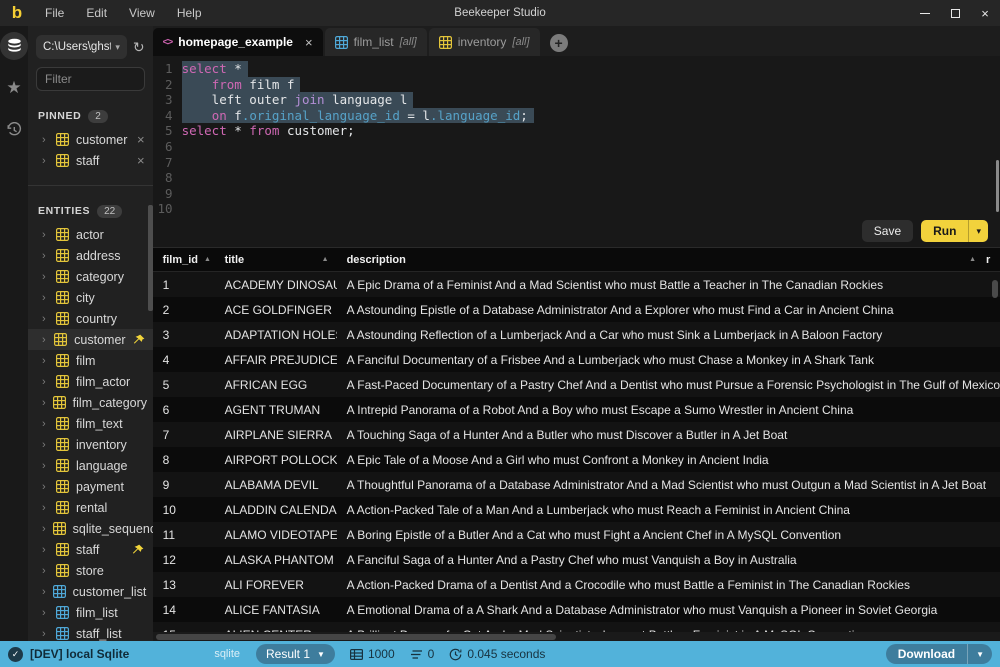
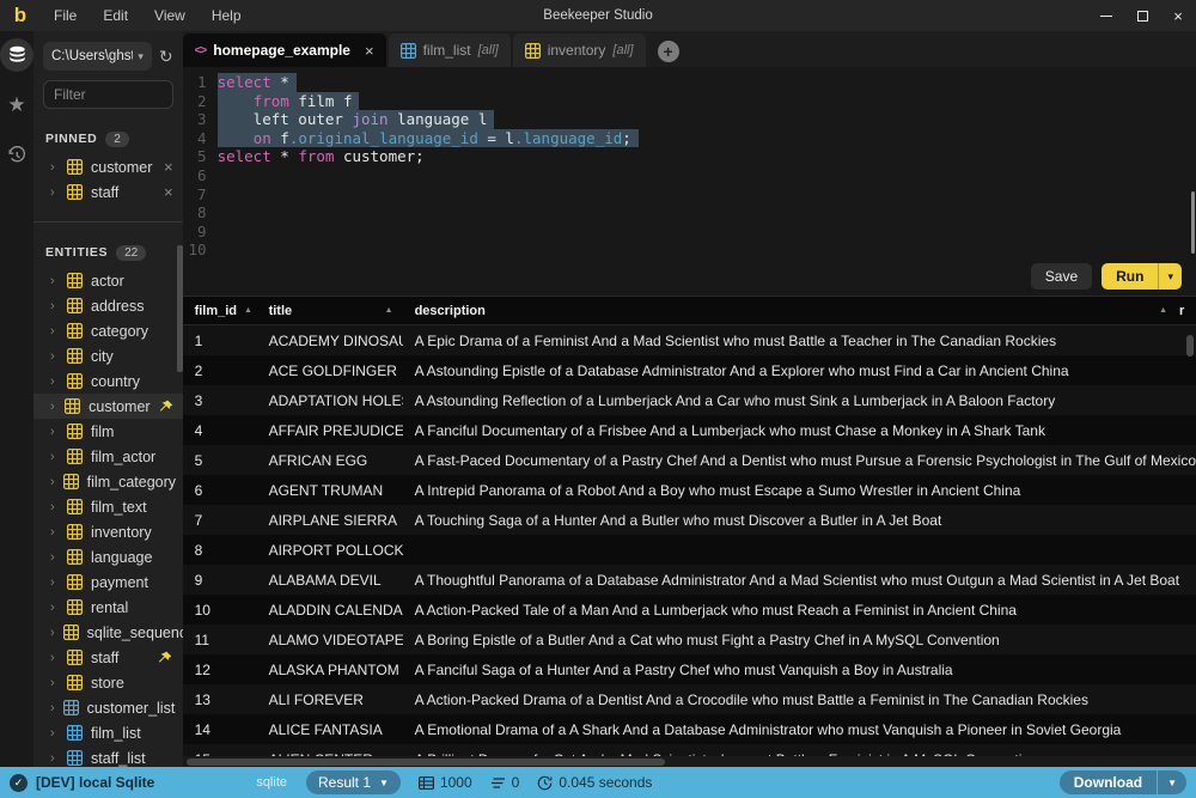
  b
  File
  Edit
  View
  Help
  Beekeeper Studio
  ×
  ★
  ▾
  ↻
  Filter
  PINNED
  2
  ›
  customer
  ×
  ›
  staff
  ×
  ENTITIES
  22
  ›
  actor
  ›
  address
  ›
  category
  ›
  city
  ›
  country
  ›
  customer
  ›
  film
  ›
  film_actor
  ›
  film_category
  ›
  film_text
  ›
  inventory
  ›
  language
  ›
  payment
  ›
  rental
  ›
  sqlite_sequen
  ›
  staff
  ›
  store
  ›
  customer_list
  ›
  film_list
  ›
  staff_list
  <>
  homepage_example
  ×
  film_list
  [all]
  inventory
  [all]
  +
  1
  select *
  2
  from film f
  3
  left outer join language l
  4
  on f.original_language_id = l.language_id;
  5
  select * from customer;
  6
  7
  8
  9
  10
  Save
  Run
  ▾
  film_id
  title
  description
  r
  1
  ACADEMY DINOSA
  A Epic Drama of a Feminist And a Mad Scientist who must Battle a Teacher in The Canadian Rockies
  2
  ACE GOLDFINGER
  A Astounding Epistle of a Database Administrator And a Explorer who must Find a Car in Ancient China
  3
  ADAPTATION HOLE
  A Astounding Reflection of a Lumberjack And a Car who must Sink a Lumberjack in A Baloon Factory
  4
  AFFAIR PREJUDICE
  A Fanciful Documentary of a Frisbee And a Lumberjack who must Chase a Monkey in A Shark Tank
  5
  AFRICAN EGG
  A Fast-Paced Documentary of a Pastry Chef And a Dentist who must Pursue a Forensic Psychologist in The Gulf of Mexico
  6
  AGENT TRUMAN
  A Intrepid Panorama of a Robot And a Boy who must Escape a Sumo Wrestler in Ancient China
  7
  AIRPLANE SIERRA
  A Touching Saga of a Hunter And a Butler who must Discover a Butler in A Jet Boat
  8
  AIRPORT POLLOCK
- A Epic Tale of a Moose And a Girl who must Confront a Monkey in Ancient India
  9
  ALABAMA DEVIL
  A Thoughtful Panorama of a Database Administrator And a Mad Scientist who must Outgun a Mad Scientist in A Jet Boat
  10
  ALADDIN CALENDA
  A Action-Packed Tale of a Man And a Lumberjack who must Reach a Feminist in Ancient China
  11
  ALAMO VIDEOTAPE
- A Boring Epistle of a Butler And a Cat who must Fight a Ancient Chef in A MySQL Convention
+ A Boring Epistle of a Butler And a Cat who must Fight a Pastry Chef in A MySQL Convention
  12
  ALASKA PHANTOM
  A Fanciful Saga of a Hunter And a Pastry Chef who must Vanquish a Boy in Australia
  13
  ALI FOREVER
  A Action-Packed Drama of a Dentist And a Crocodile who must Battle a Feminist in The Canadian Rockies
  14
  ALICE FANTASIA
  A Emotional Drama of a A Shark And a Database Administrator who must Vanquish a Pioneer in Soviet Georgia
  ✓
  [DEV] local Sqlite
  sqlite
  Result 1
  ▼
  1000
  0
  0.045 seconds
  Download
  ▼
